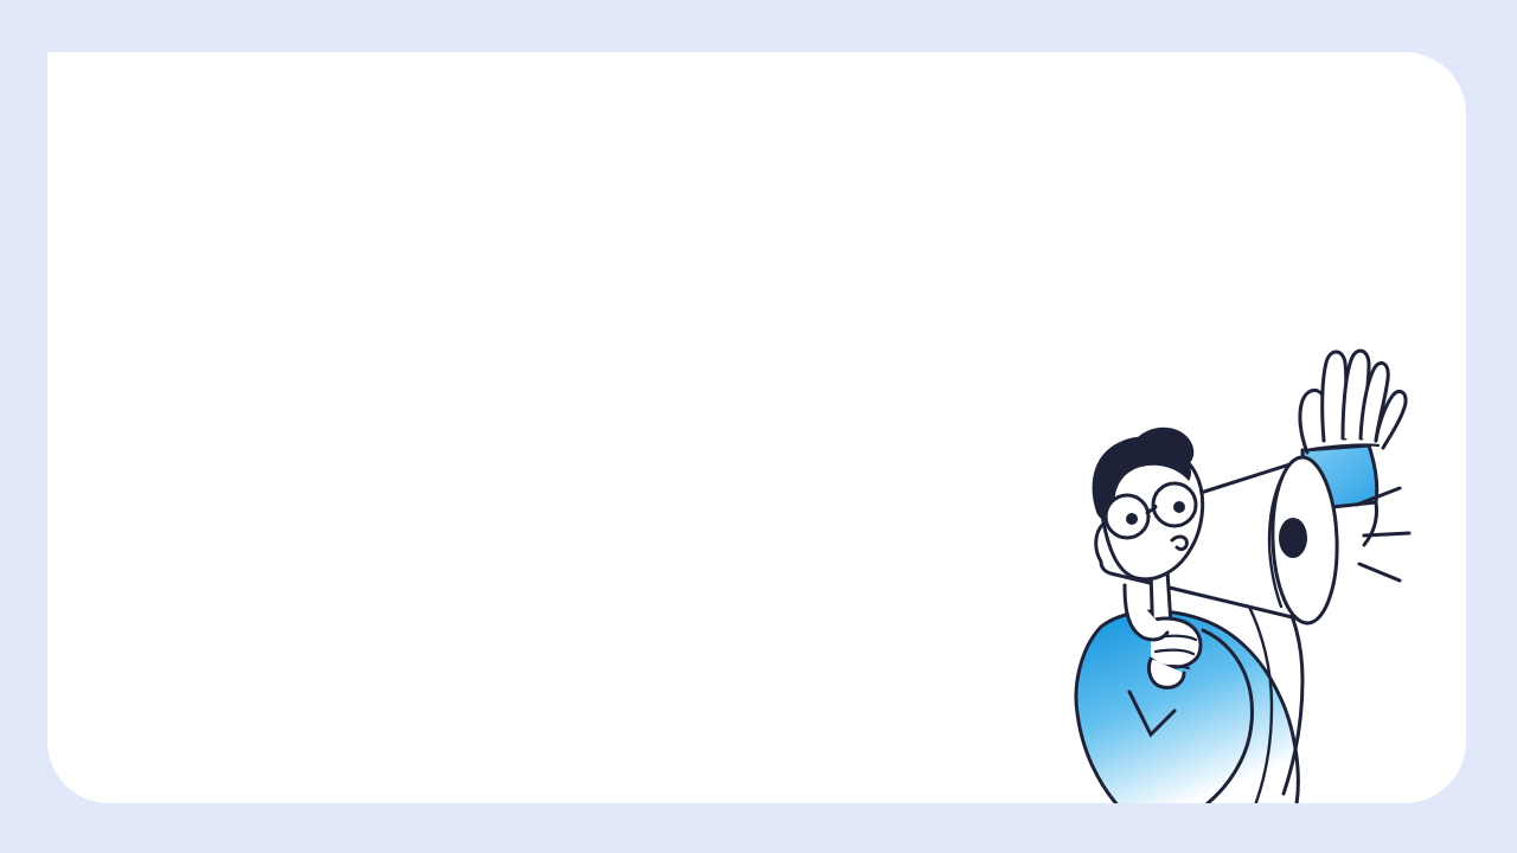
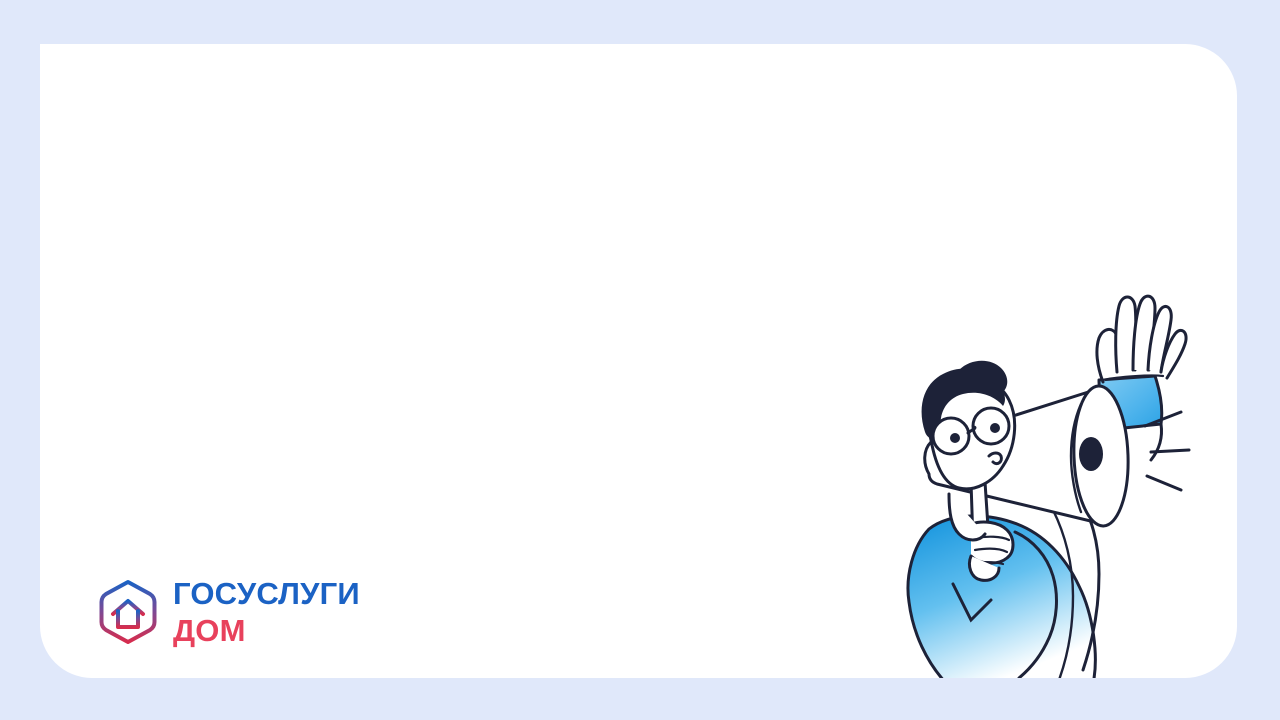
+ ГОСУСЛУГИ
+ ДОМ
